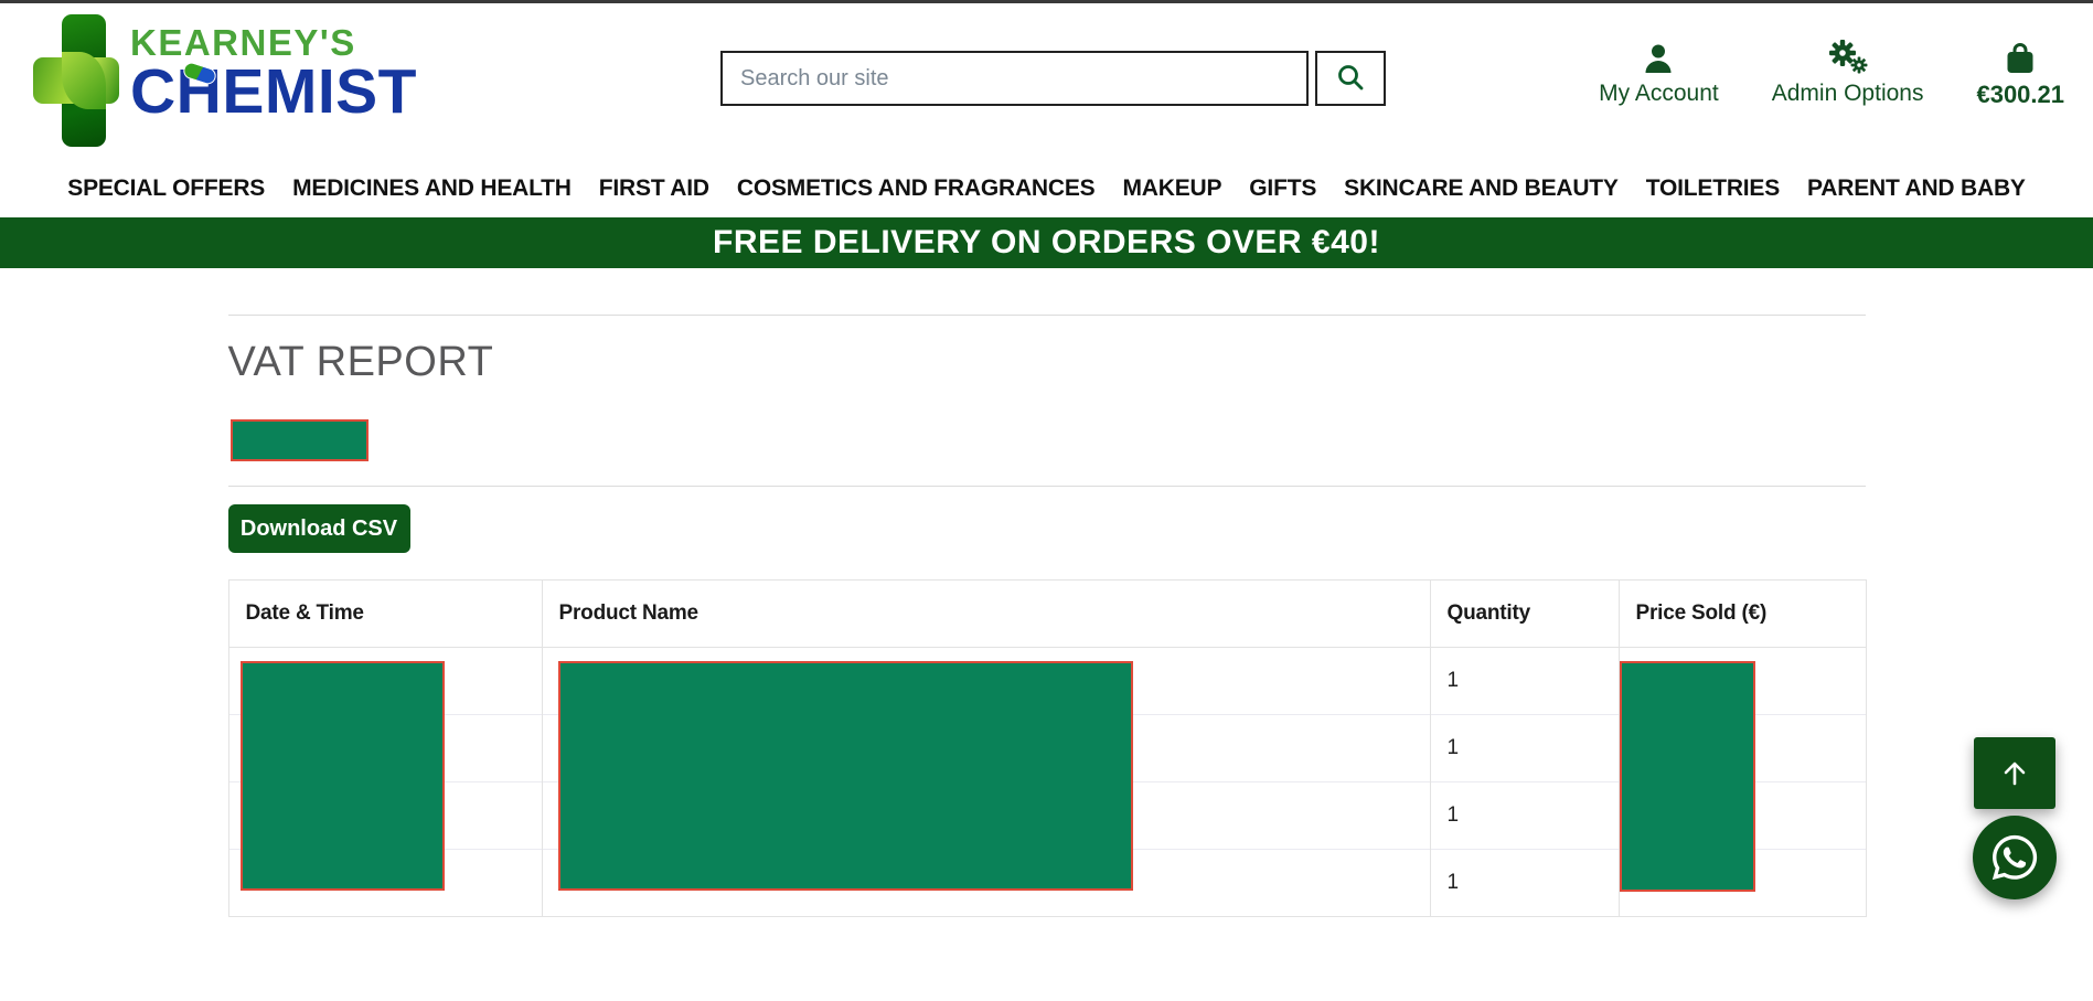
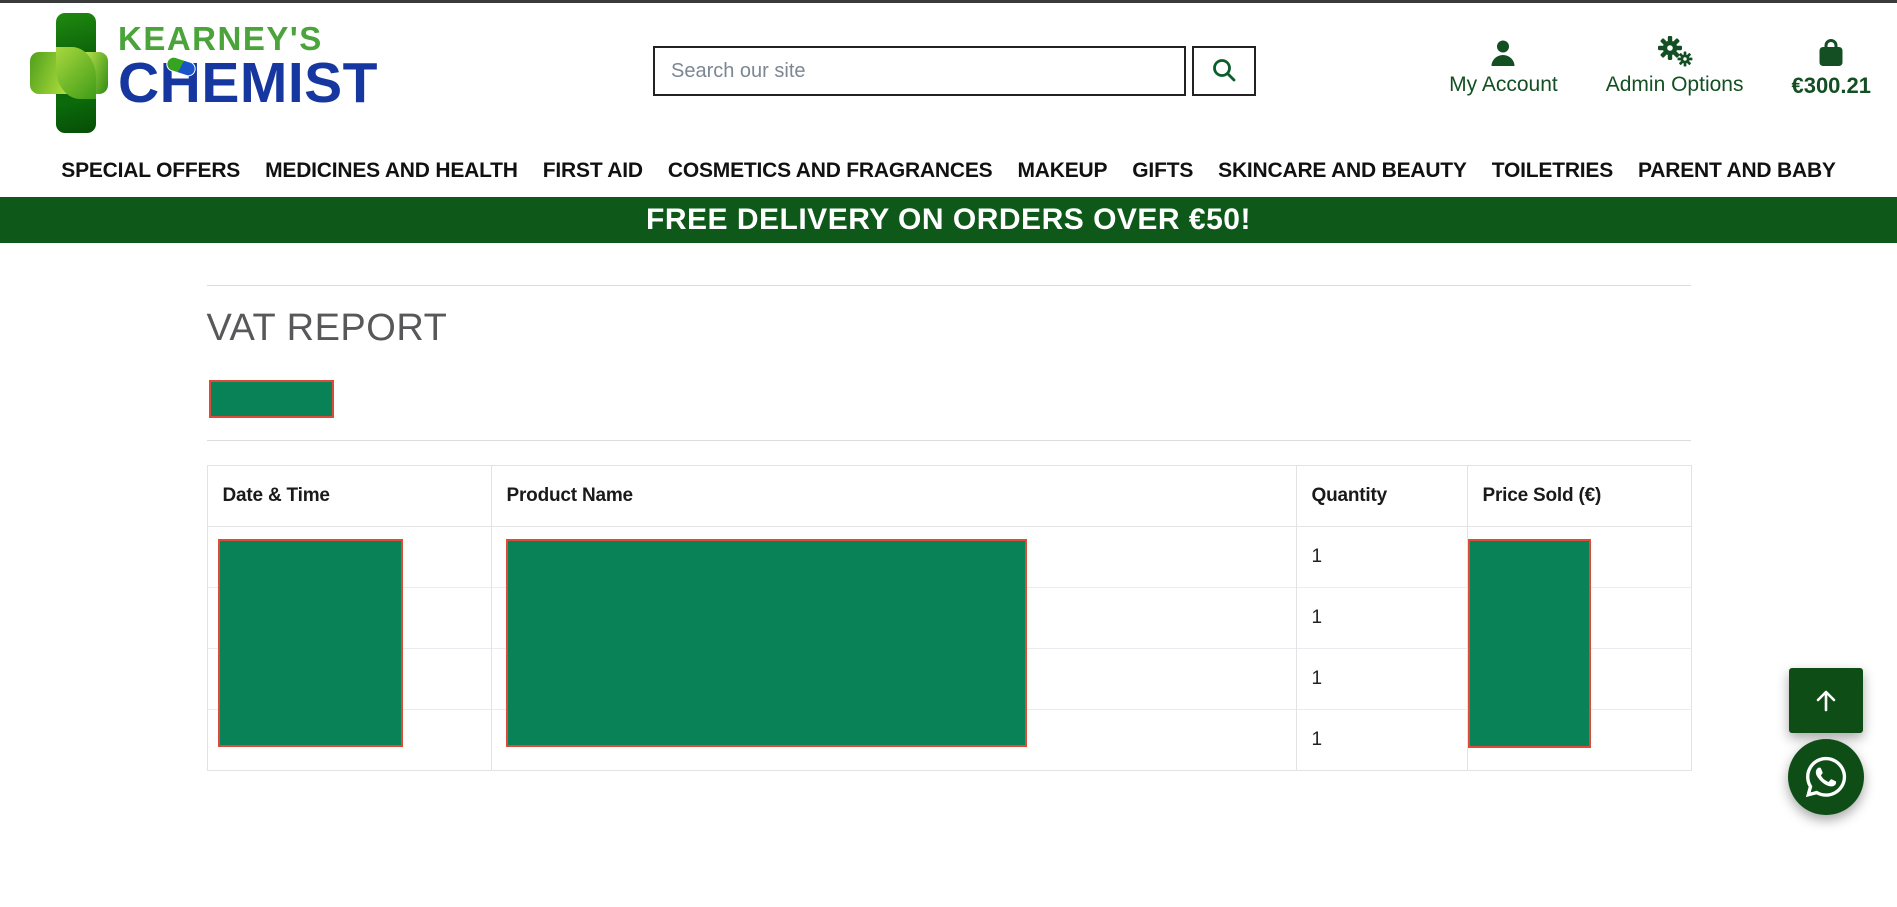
  KEARNEY'S
  CHEMIST
  Search our site
  My Account
  Admin Options
  €300.21
  SPECIAL OFFERS
  MEDICINES AND HEALTH
  FIRST AID
  COSMETICS AND FRAGRANCES
  MAKEUP
  GIFTS
  SKINCARE AND BEAUTY
  TOILETRIES
  PARENT AND BABY
- FREE DELIVERY ON ORDERS OVER €40!
+ FREE DELIVERY ON ORDERS OVER €50!
  VAT REPORT
- Download CSV
  Date & Time	Product Name	Quantity	Price Sold (€)
  		1
  		1
  		1
  		1
